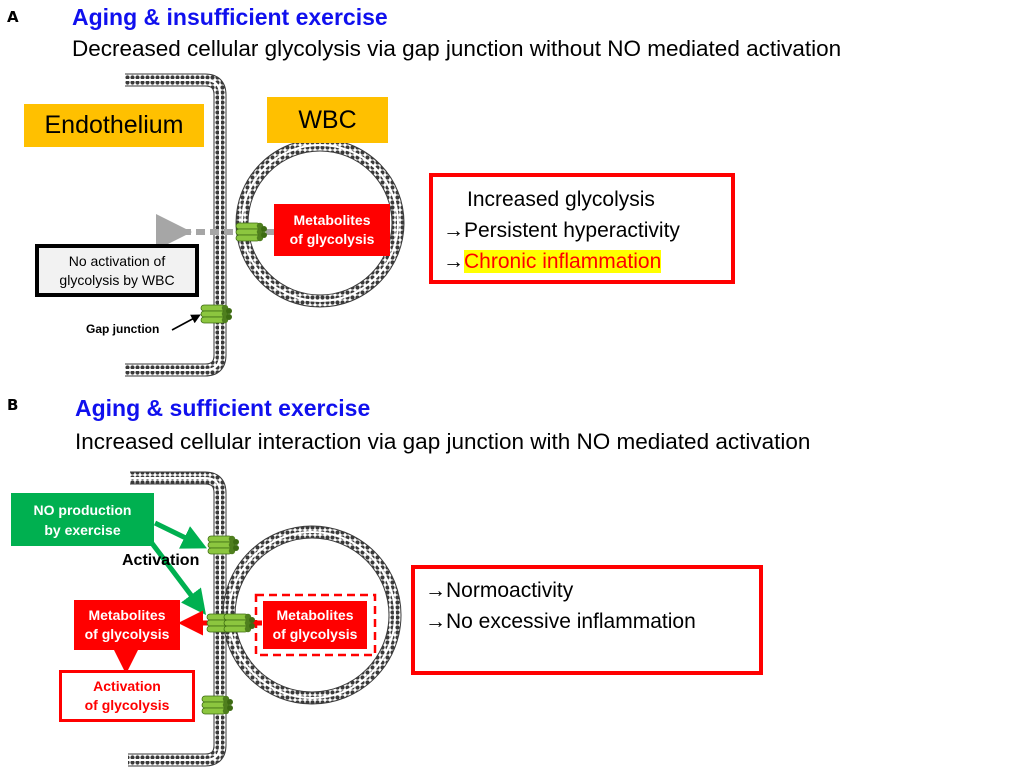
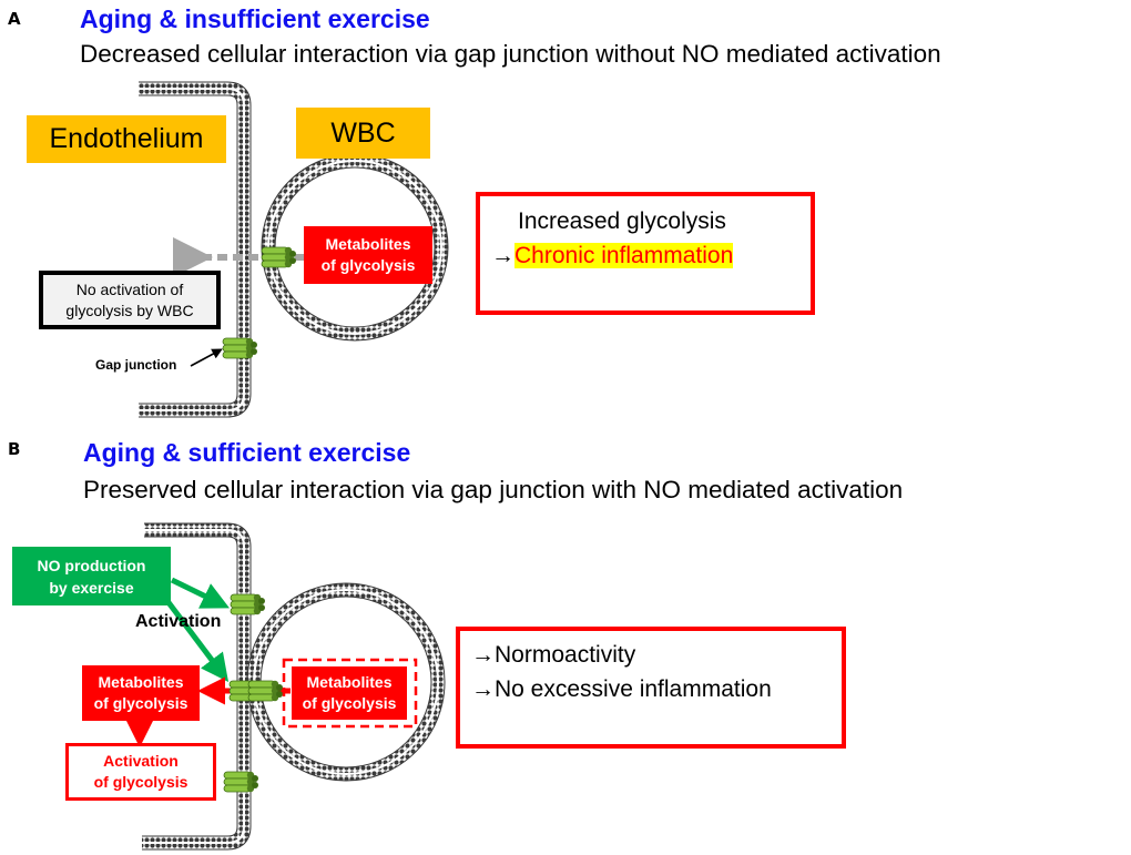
  A
  Aging & insufficient exercise
- Decreased cellular glycolysis via gap junction without NO mediated activation
+ Decreased cellular interaction via gap junction without NO mediated activation
  Endothelium
  WBC
  Metabolites
  of glycolysis
  No activation of
  glycolysis by WBC
  Gap junction
  Increased glycolysis
- →Persistent hyperactivity
  →Chronic inflammation
  B
  Aging & sufficient exercise
- Increased cellular interaction via gap junction with NO mediated activation
+ Preserved cellular interaction via gap junction with NO mediated activation
  NO production
  by exercise
  Activation
  Metabolites
  of glycolysis
  Metabolites
  of glycolysis
  Activation
  of glycolysis
  →Normoactivity
  →No excessive inflammation
